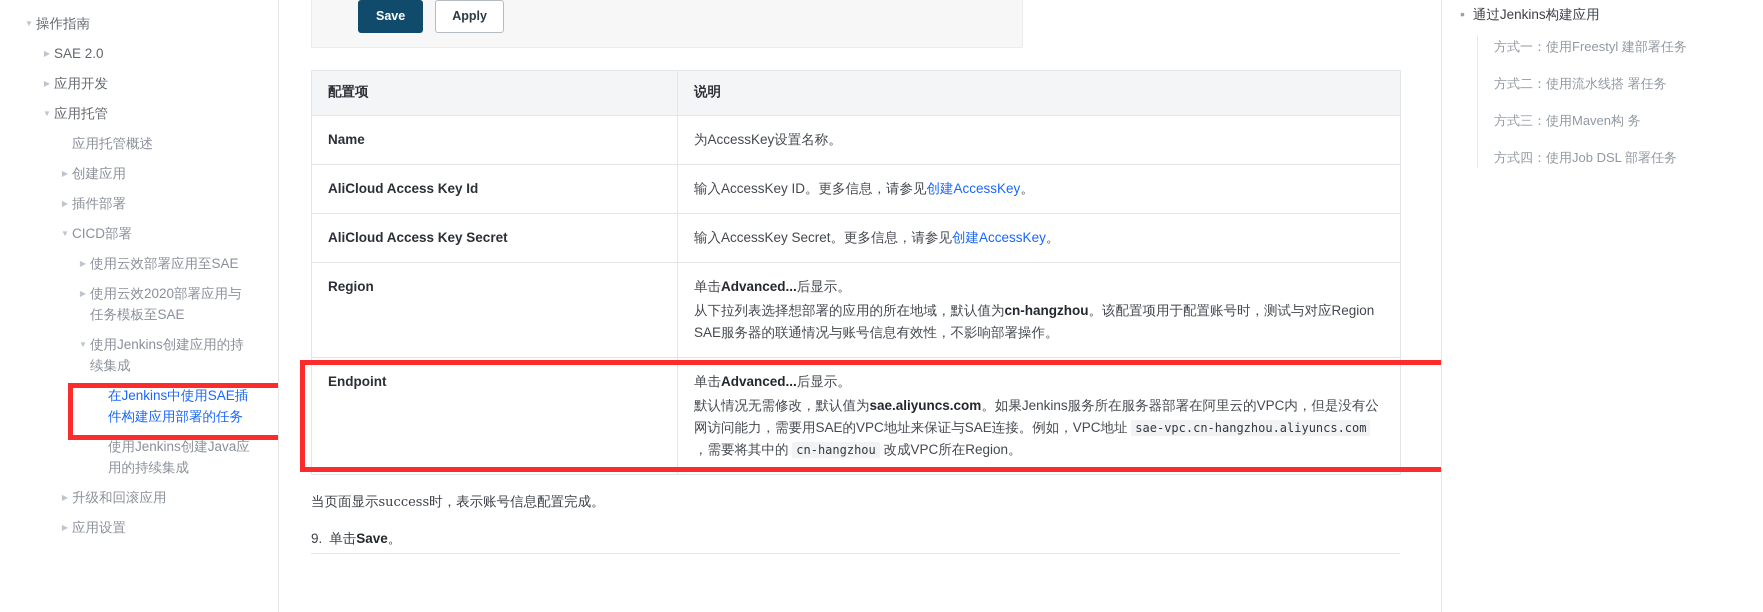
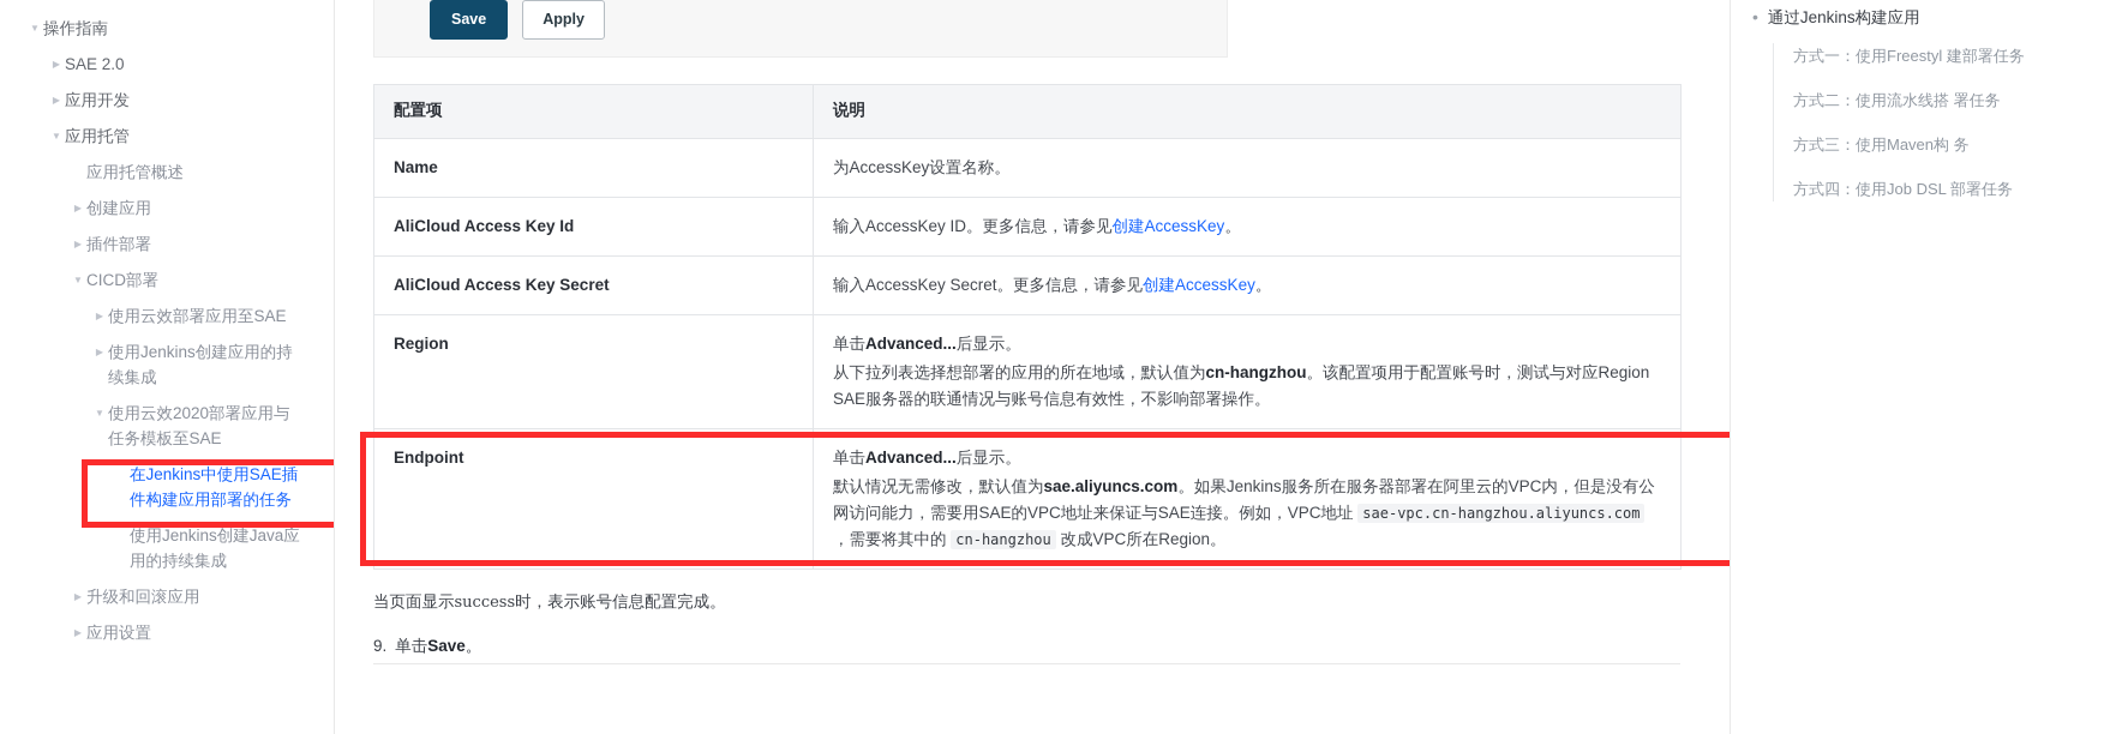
  ▼
  操作指南
  ▶
  SAE 2.0
  ▶
  应用开发
  ▼
  应用托管
  应用托管概述
  ▶
  创建应用
  ▶
  插件部署
  ▼
  CICD部署
  ▶
  使用云效部署应用至SAE
  ▶
- 使用云效2020部署应用与任务模板至SAE
+ 使用Jenkins创建应用的持续集成
  ▼
- 使用Jenkins创建应用的持续集成
+ 使用云效2020部署应用与任务模板至SAE
  在Jenkins中使用SAE插件构建应用部署的任务
  使用Jenkins创建Java应用的持续集成
  ▶
  升级和回滚应用
  ▶
  应用设置
  Save
  Apply
  配置项	说明
  Name	为AccessKey设置名称。
  AliCloud Access Key Id	输入AccessKey ID。更多信息，请参见创建AccessKey。
  AliCloud Access Key Secret	输入AccessKey Secret。更多信息，请参见创建AccessKey。
  Region	单击Advanced...后显示。从下拉列表选择想部署的应用的所在地域，默认值为cn-hangzhou。该配置项用于配置账号时，测试与对应Region SAE服务器的联通情况与账号信息有效性，不影响部署操作。
  Endpoint	单击Advanced...后显示。默认情况无需修改，默认值为sae.aliyuncs.com。如果Jenkins服务所在服务器部署在阿里云的VPC内，但是没有公网访问能力，需要用SAE的VPC地址来保证与SAE连接。例如，VPC地址 sae-vpc.cn-hangzhou.aliyuncs.com ，需要将其中的 cn-hangzhou 改成VPC所在Region。
  当页面显示success时，表示账号信息配置完成。
  9.
  单击Save。
  •
  通过Jenkins构建应用
  方式一：使用Freestyl 建部署任务
  方式二：使用流水线搭 署任务
  方式三：使用Maven构 务
  方式四：使用Job DSL 部署任务
